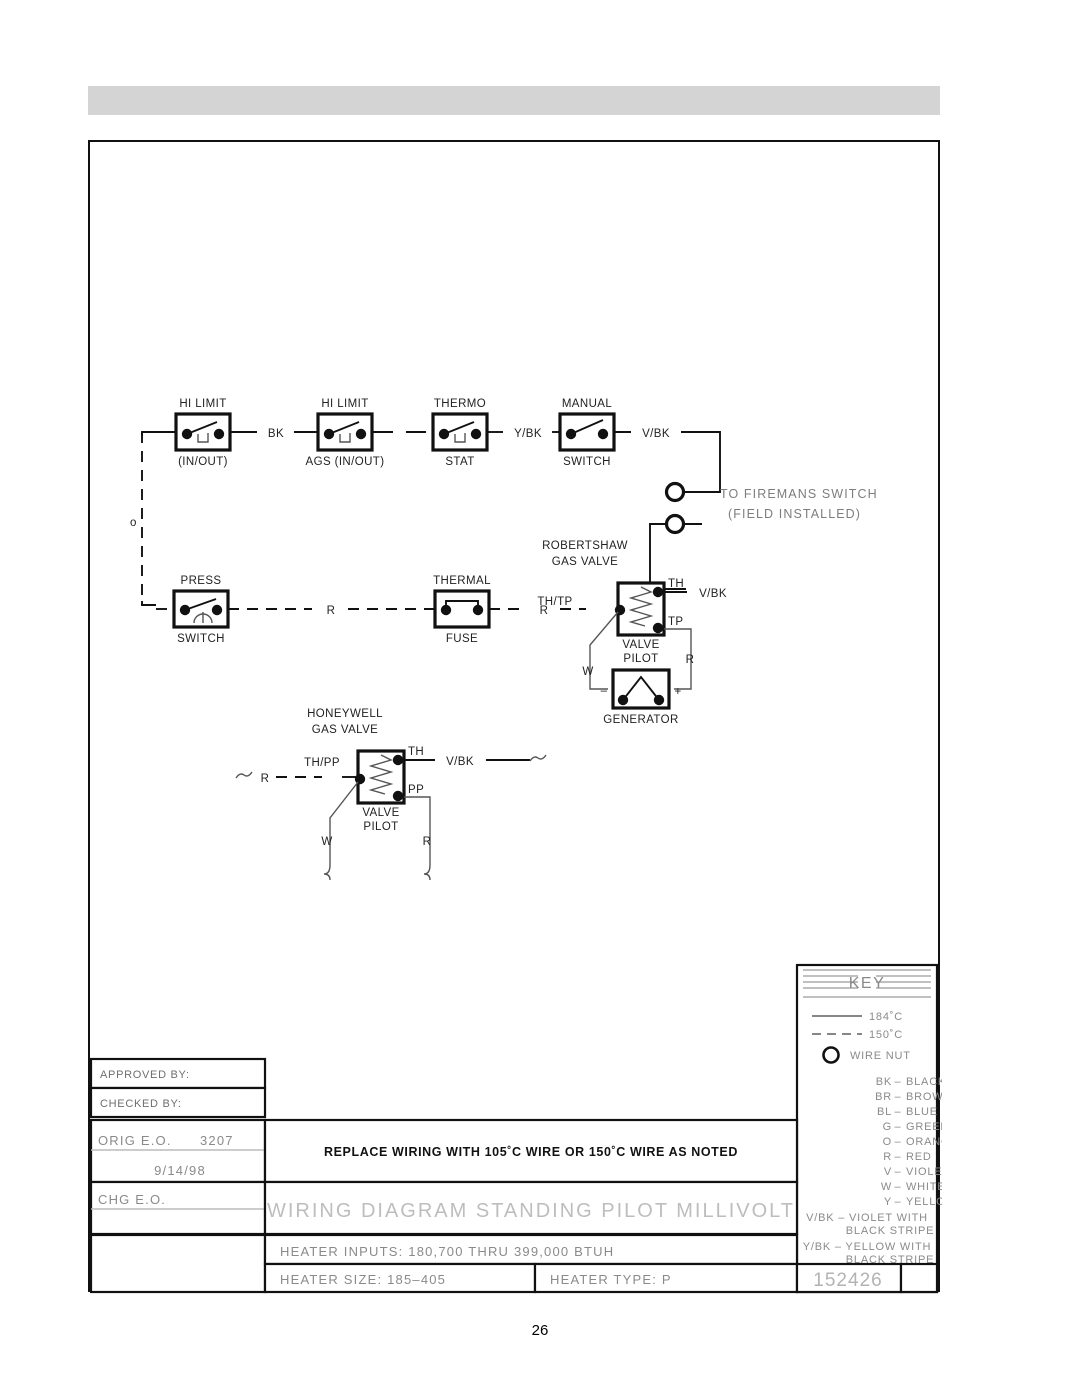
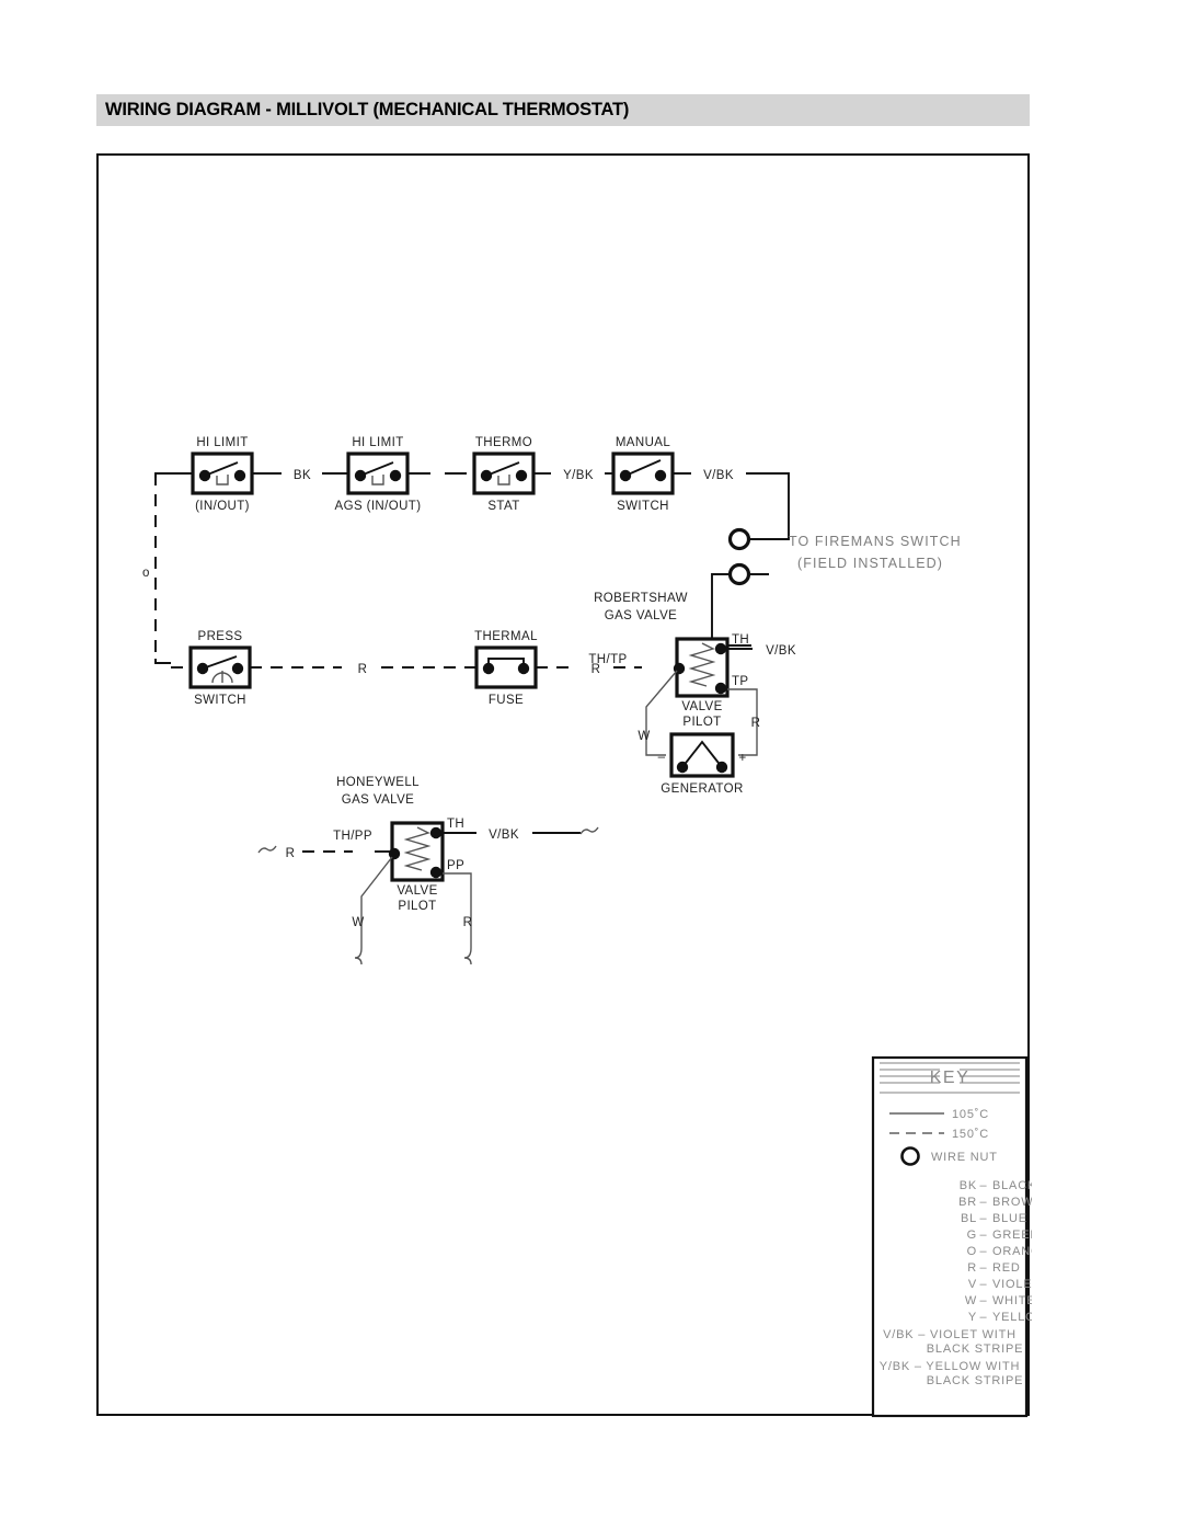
+ WIRING DIAGRAM - MILLIVOLT (MECHANICAL THERMOSTAT)
  o
  HI LIMIT
  (IN/OUT)
  BK
  HI LIMIT
  AGS (IN/OUT)
  THERMO
  STAT
  Y/BK
  MANUAL
  SWITCH
  V/BK
  TO FIREMANS SWITCH
  (FIELD INSTALLED)
  PRESS
  SWITCH
  R
  THERMAL
  FUSE
  R
  ROBERTSHAW
  GAS VALVE
  TH/TP
  TH
  TP
  VALVE
  PILOT
  V/BK
  W
  R
  –
  +
  GENERATOR
  HONEYWELL
  GAS VALVE
  R
  TH/PP
  TH
  PP
  VALVE
  PILOT
  V/BK
  W
  R
  KEY
- 184˚C
+ 105˚C
  150˚C
  WIRE NUT
  BK
  –
  BLAC
  BR
  –
  BROW
  BL
  –
  BLUE
  G
  –
  GREE
  O
  –
  R
  –
  RED
  V
  –
  VIOLE
  W
  –
  WHITE
  Y
  –
  YELLO
  V/BK – VIOLET WITH
  BLACK STRIPE
  Y/BK – YELLOW WITH
  BLACK STRIPE
- APPROVED BY:
- CHECKED BY:
- ORIG E.O.
- 3207
- 9/14/98
- CHG E.O.
- REPLACE WIRING WITH 105˚C WIRE OR 150˚C WIRE AS NOTED
- WIRING DIAGRAM STANDING PILOT MILLIVOLT
- HEATER INPUTS: 180,700 THRU 399,000 BTUH
- HEATER SIZE: 185–405
- HEATER TYPE: P
- 152426
- 26
